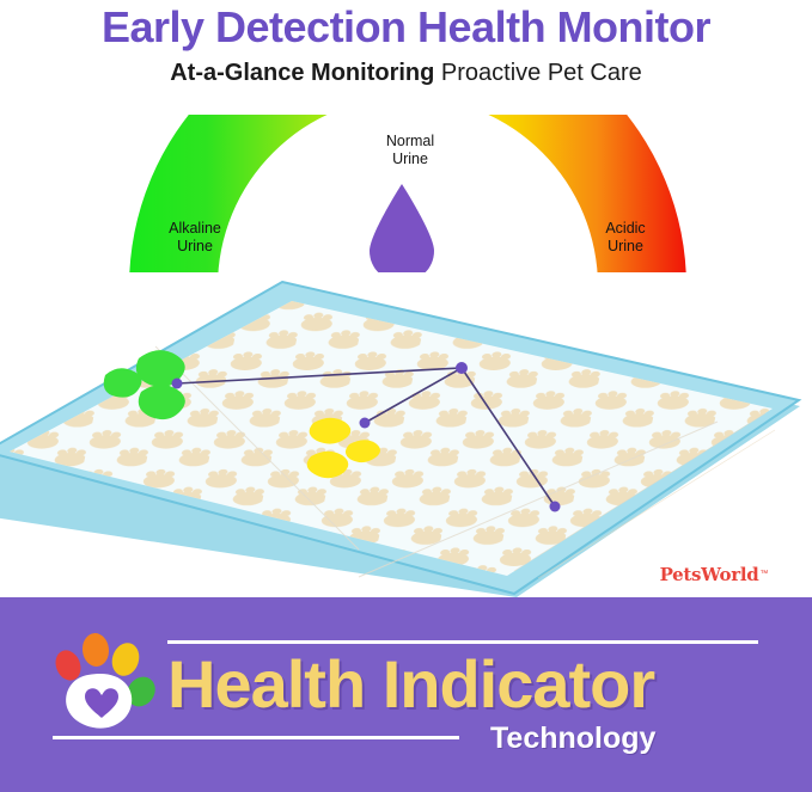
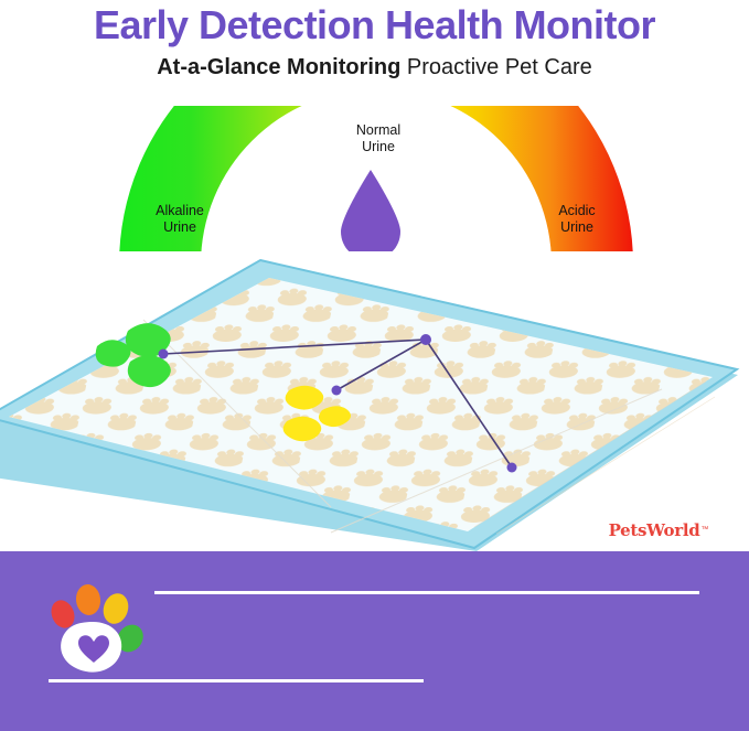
  Early Detection Health Monitor
  At-a-Glance Monitoring Proactive Pet Care
  Normal
  Urine
  Alkaline
  Urine
  Acidic
  Urine
  PetsWorld
- Health Indicator
- Technology
